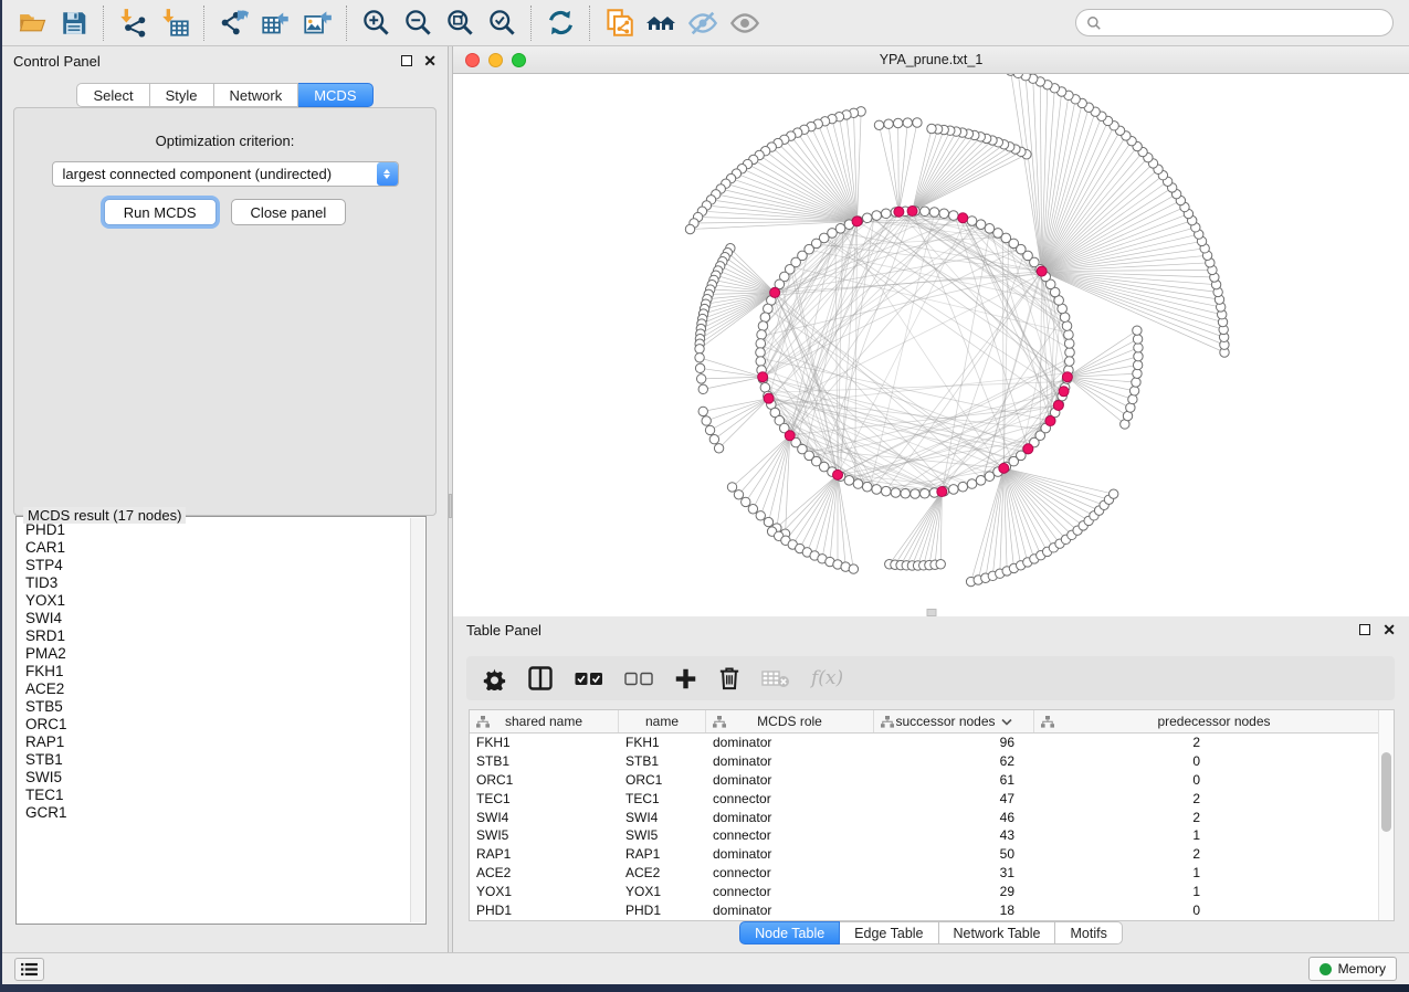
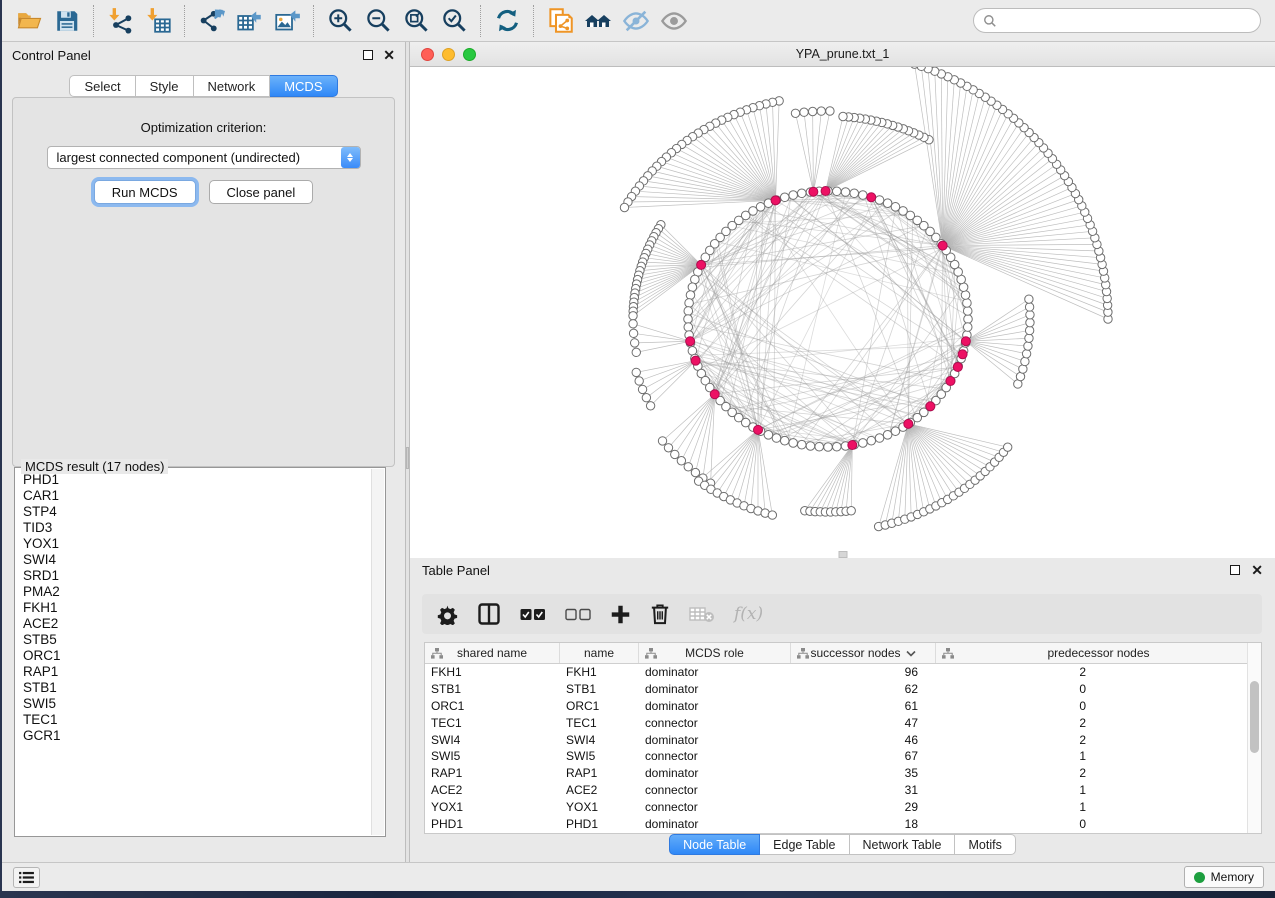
  Control Panel
  ✕
  Select
  Style
  Network
  MCDS
  Optimization criterion:
  largest connected component (undirected)
  Run MCDS
  Close panel
  MCDS result (17 nodes)
  PHD1
  CAR1
  STP4
  TID3
  YOX1
  SWI4
  SRD1
  PMA2
  FKH1
  ACE2
  STB5
  ORC1
  RAP1
  STB1
  SWI5
  TEC1
  GCR1
  YPA_prune.txt_1
  Table Panel
  ✕
  f(x)
  shared name
  name
  MCDS role
  successor nodes
  predecessor nodes
  FKH1
  FKH1
  dominator
  96
  2
  STB1
  STB1
  dominator
  62
  0
  ORC1
  ORC1
  dominator
  61
  0
  TEC1
  TEC1
  connector
  47
  2
  SWI4
  SWI4
  dominator
  46
  2
  SWI5
  SWI5
  connector
- 43
+ 67
  1
  RAP1
  RAP1
  dominator
- 50
+ 35
  2
  ACE2
  ACE2
  connector
  31
  1
  YOX1
  YOX1
  connector
  29
  1
  PHD1
  PHD1
  dominator
  18
  0
  Node Table
  Edge Table
  Network Table
  Motifs
  Memory
